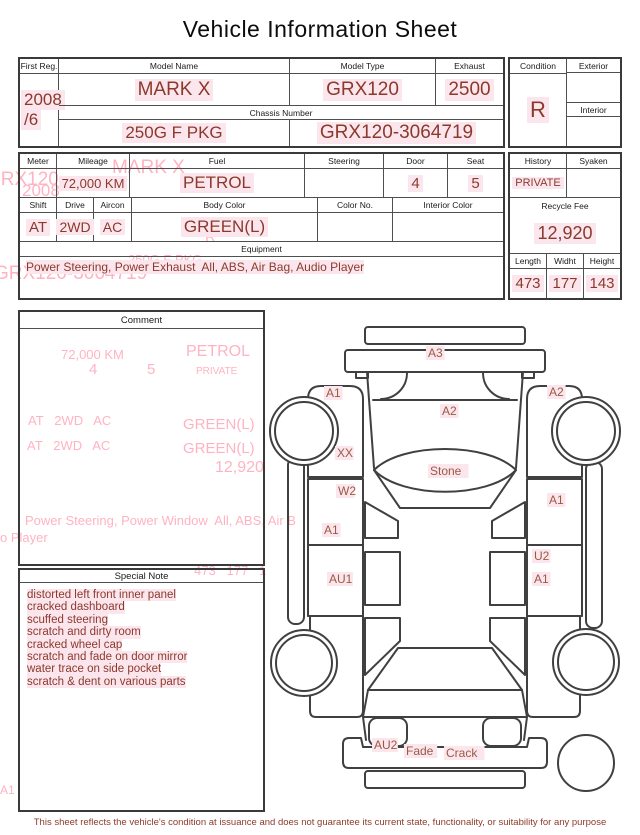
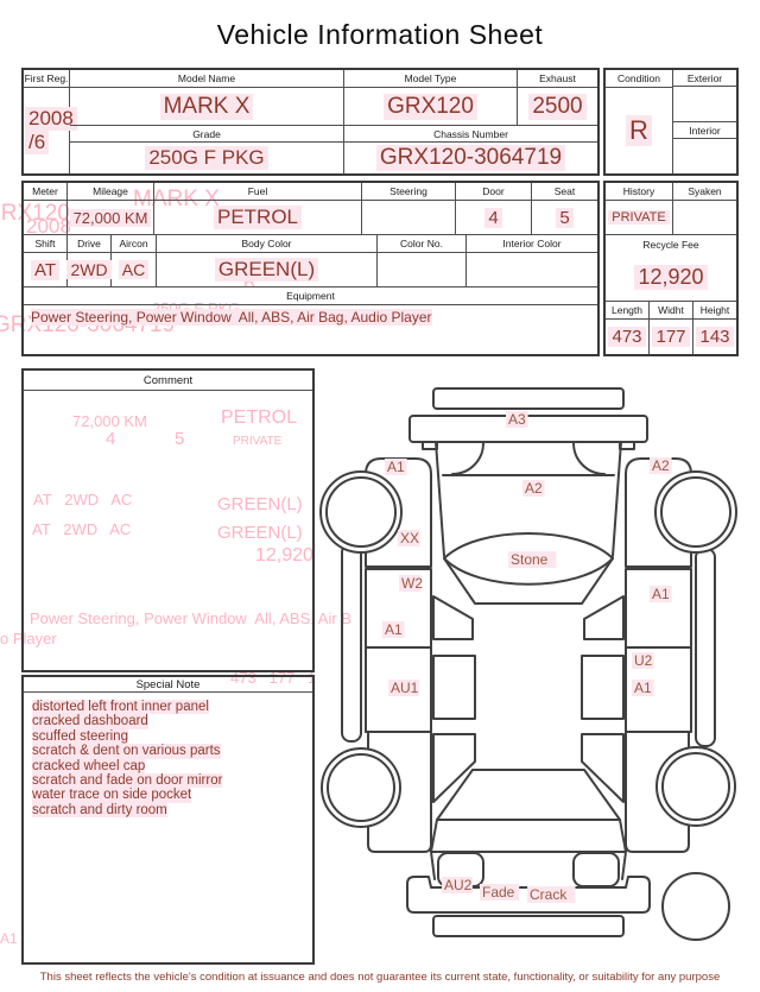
  MARK X
  RX120
  2008
  R
  72,000 KM
  PETROL
  4
  5
  PRIVATE
  AT 2WD AC
  GREEN(L)
  AT 2WD AC
  GREEN(L)
  12,920
  Power Steering, Power Window All, ABS, Air B
  o Player
  473 177 1
  A1
  Vehicle Information Sheet
  First Reg.
  2008
  /6
  Model Name
  Model Type
  Exhaust
  MARK X
  GRX120
  2500
+ Grade
  Chassis Number
  250G F PKG
  GRX120-3064719
  Condition
  R
  Exterior
  Interior
  Meter
  Mileage
  72,000 KM
  Fuel
  PETROL
  Steering
  Door
  4
  Seat
  5
  Shift
  AT
  Drive
  2WD
  Aircon
  AC
  Body Color
  GREEN(L)
  Color No.
  Interior Color
  Equipment
- Power Steering, Power Exhaust All, ABS, Air Bag, Audio Player
+ Power Steering, Power Window All, ABS, Air Bag, Audio Player
  History
  PRIVATE
  Syaken
  Recycle Fee
  12,920
  Length
  473
  Widht
  177
  Height
  143
  Comment
  Special Note
  distorted left front inner panel
  cracked dashboard
  scuffed steering
- scratch and dirty room
+ scratch & dent on various parts
  cracked wheel cap
  scratch and fade on door mirror
  water trace on side pocket
- scratch & dent on various parts
+ scratch and dirty room
  This sheet reflects the vehicle's condition at issuance and does not guarantee its current state, functionality, or suitability for any purpose
  A3
  A1
  A2
  A2
  XX
  Stone
  W2
  A1
  A1
  U2
  AU1
  A1
  AU2
  Fade
  Crack
